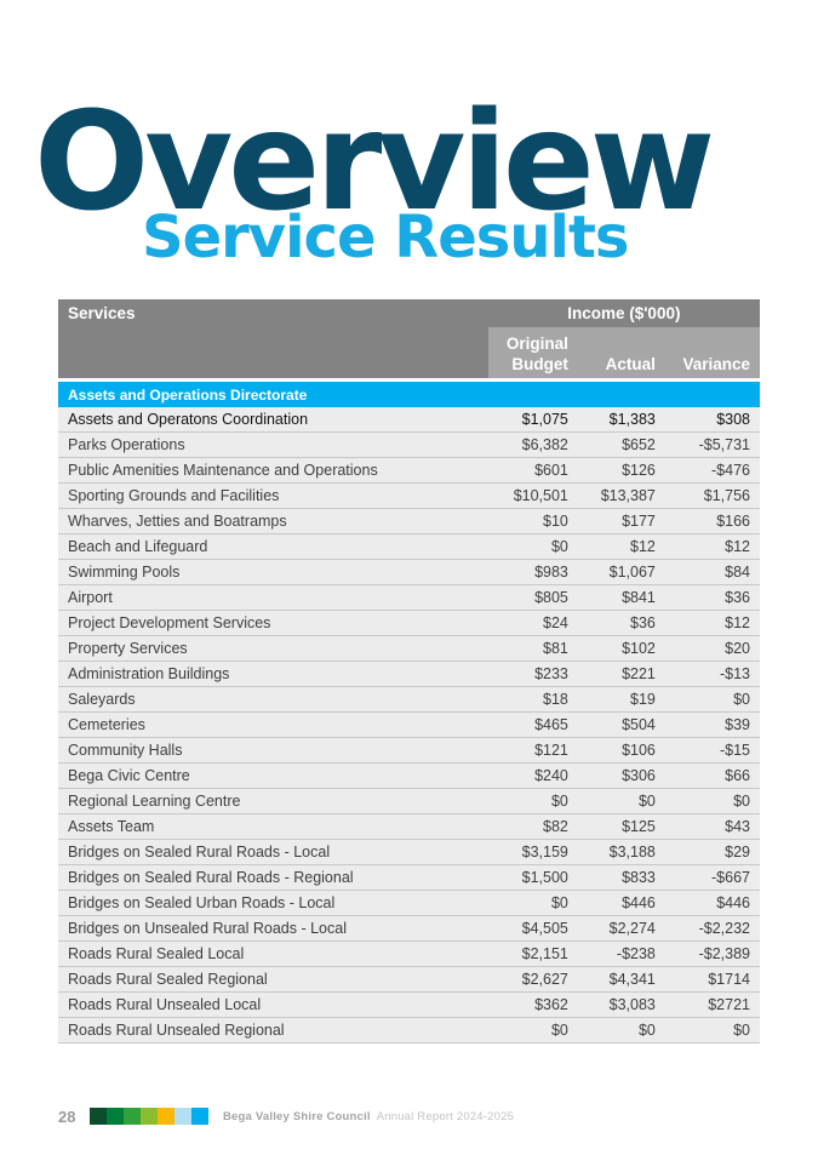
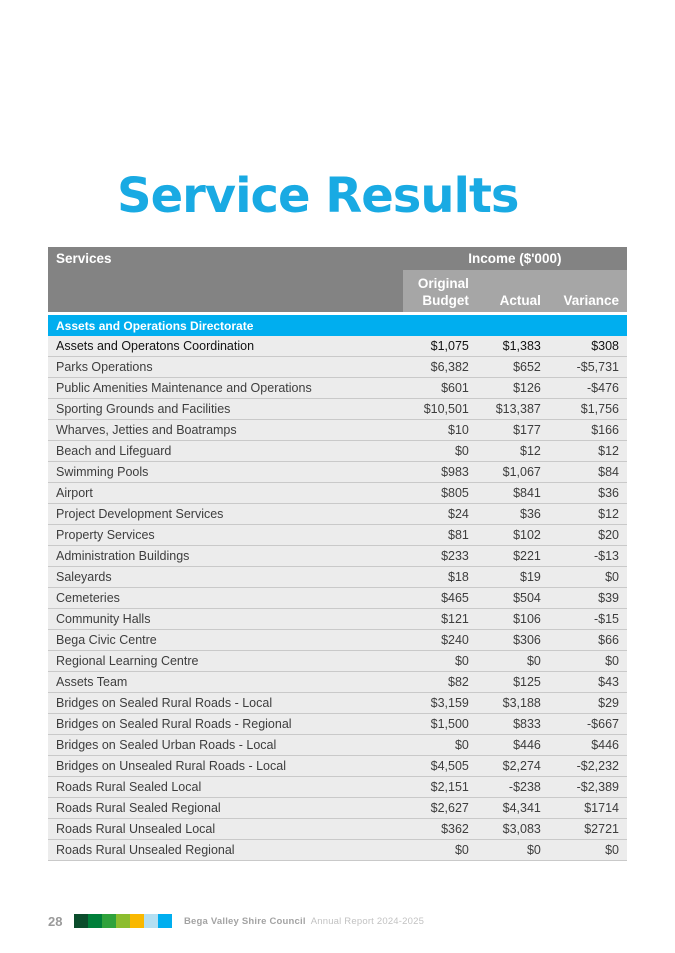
- Overview
  Service Results
  Services	Income ($'000)
  OriginalBudget	Actual	Variance
  Assets and Operations Directorate
  Assets and Operatons Coordination	$1,075	$1,383	$308
  Parks Operations	$6,382	$652	-$5,731
  Public Amenities Maintenance and Operations	$601	$126	-$476
  Sporting Grounds and Facilities	$10,501	$13,387	$1,756
  Wharves, Jetties and Boatramps	$10	$177	$166
  Beach and Lifeguard	$0	$12	$12
  Swimming Pools	$983	$1,067	$84
  Airport	$805	$841	$36
  Project Development Services	$24	$36	$12
  Property Services	$81	$102	$20
  Administration Buildings	$233	$221	-$13
  Saleyards	$18	$19	$0
  Cemeteries	$465	$504	$39
  Community Halls	$121	$106	-$15
  Bega Civic Centre	$240	$306	$66
  Regional Learning Centre	$0	$0	$0
  Assets Team	$82	$125	$43
  Bridges on Sealed Rural Roads - Local	$3,159	$3,188	$29
  Bridges on Sealed Rural Roads - Regional	$1,500	$833	-$667
  Bridges on Sealed Urban Roads - Local	$0	$446	$446
  Bridges on Unsealed Rural Roads - Local	$4,505	$2,274	-$2,232
  Roads Rural Sealed Local	$2,151	-$238	-$2,389
  Roads Rural Sealed Regional	$2,627	$4,341	$1714
  Roads Rural Unsealed Local	$362	$3,083	$2721
  Roads Rural Unsealed Regional	$0	$0	$0
  28
  Bega Valley Shire Council
  Annual Report 2024-2025
